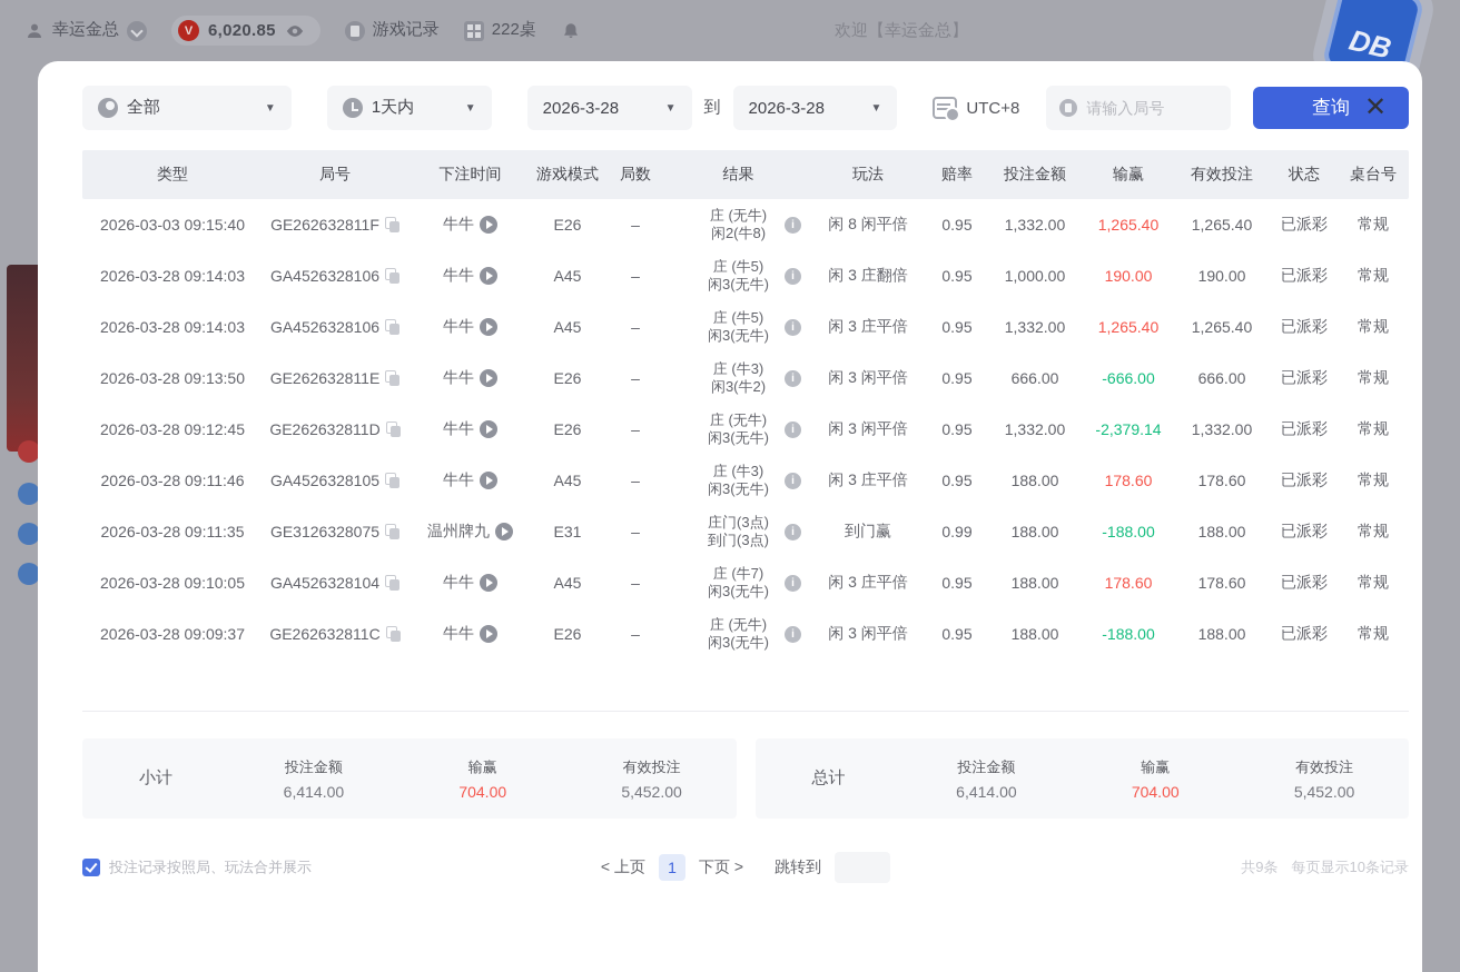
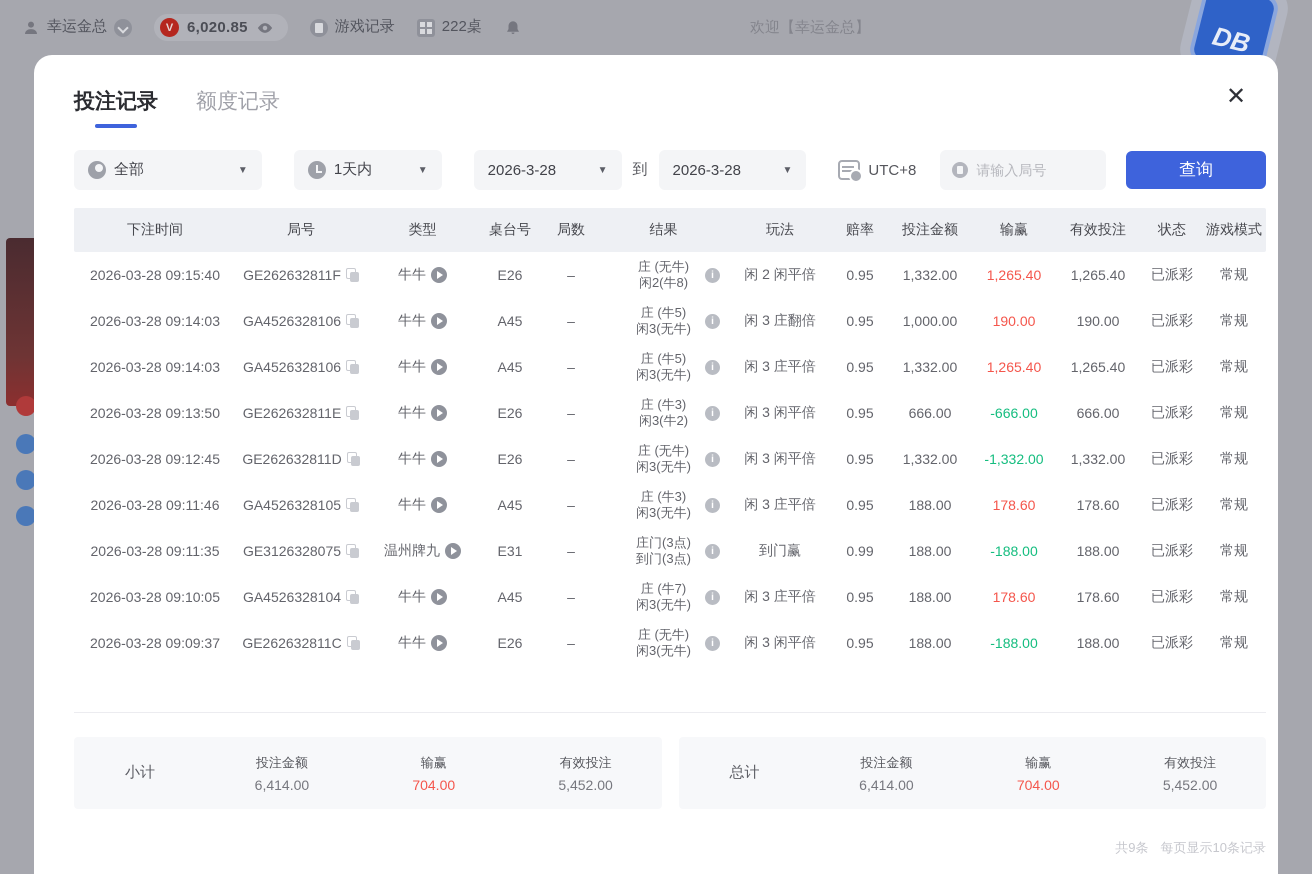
  幸运金总
  V
  6,020.85
  游戏记录
  222桌
  欢迎【幸运金总】
  ✕
+ 投注记录
+ 额度记录
  全部
  ▼
  1天内
  ▼
  2026-3-28
  ▼
  到
  2026-3-28
  ▼
  UTC+8
  请输入局号
  查询
- 类型
+ 下注时间
  局号
- 下注时间
+ 类型
- 游戏模式
+ 桌台号
  局数
  结果
  玩法
  赔率
  投注金额
  输赢
  有效投注
  状态
- 桌台号
+ 游戏模式
- 2026-03-03 09:15:40
+ 2026-03-28 09:15:40
  GE262632811F
  牛牛
  E26
  –
  庄 (无牛)
  闲2(牛8)
  i
- 闲 8 闲平倍
+ 闲 2 闲平倍
  0.95
  1,332.00
  1,265.40
  1,265.40
  已派彩
  常规
  2026-03-28 09:14:03
  GA4526328106
  牛牛
  A45
  –
  庄 (牛5)
  闲3(无牛)
  i
  闲 3 庄翻倍
  0.95
  1,000.00
  190.00
  190.00
  已派彩
  常规
  2026-03-28 09:14:03
  GA4526328106
  牛牛
  A45
  –
  庄 (牛5)
  闲3(无牛)
  i
  闲 3 庄平倍
  0.95
  1,332.00
  1,265.40
  1,265.40
  已派彩
  常规
  2026-03-28 09:13:50
  GE262632811E
  牛牛
  E26
  –
  庄 (牛3)
  闲3(牛2)
  i
  闲 3 闲平倍
  0.95
  666.00
  -666.00
  666.00
  已派彩
  常规
  2026-03-28 09:12:45
  GE262632811D
  牛牛
  E26
  –
  庄 (无牛)
  闲3(无牛)
  i
  闲 3 闲平倍
  0.95
  1,332.00
- -2,379.14
+ -1,332.00
  1,332.00
  已派彩
  常规
  2026-03-28 09:11:46
  GA4526328105
  牛牛
  A45
  –
  庄 (牛3)
  闲3(无牛)
  i
  闲 3 庄平倍
  0.95
  188.00
  178.60
  178.60
  已派彩
  常规
  2026-03-28 09:11:35
  GE3126328075
  温州牌九
  E31
  –
  庄门(3点)
  到门(3点)
  i
  到门赢
  0.99
  188.00
  -188.00
  188.00
  已派彩
  常规
  2026-03-28 09:10:05
  GA4526328104
  牛牛
  A45
  –
  庄 (牛7)
  闲3(无牛)
  i
  闲 3 庄平倍
  0.95
  188.00
  178.60
  178.60
  已派彩
  常规
  2026-03-28 09:09:37
  GE262632811C
  牛牛
  E26
  –
  庄 (无牛)
  闲3(无牛)
  i
  闲 3 闲平倍
  0.95
  188.00
  -188.00
  188.00
  已派彩
  常规
  小计
  投注金额
  6,414.00
  输赢
  704.00
  有效投注
  5,452.00
  总计
  投注金额
  6,414.00
  输赢
  704.00
  有效投注
  5,452.00
- 投注记录按照局、玩法合并展示
- < 上页
- 1
- 下页 >
- 跳转到
  共9条
  每页显示10条记录
